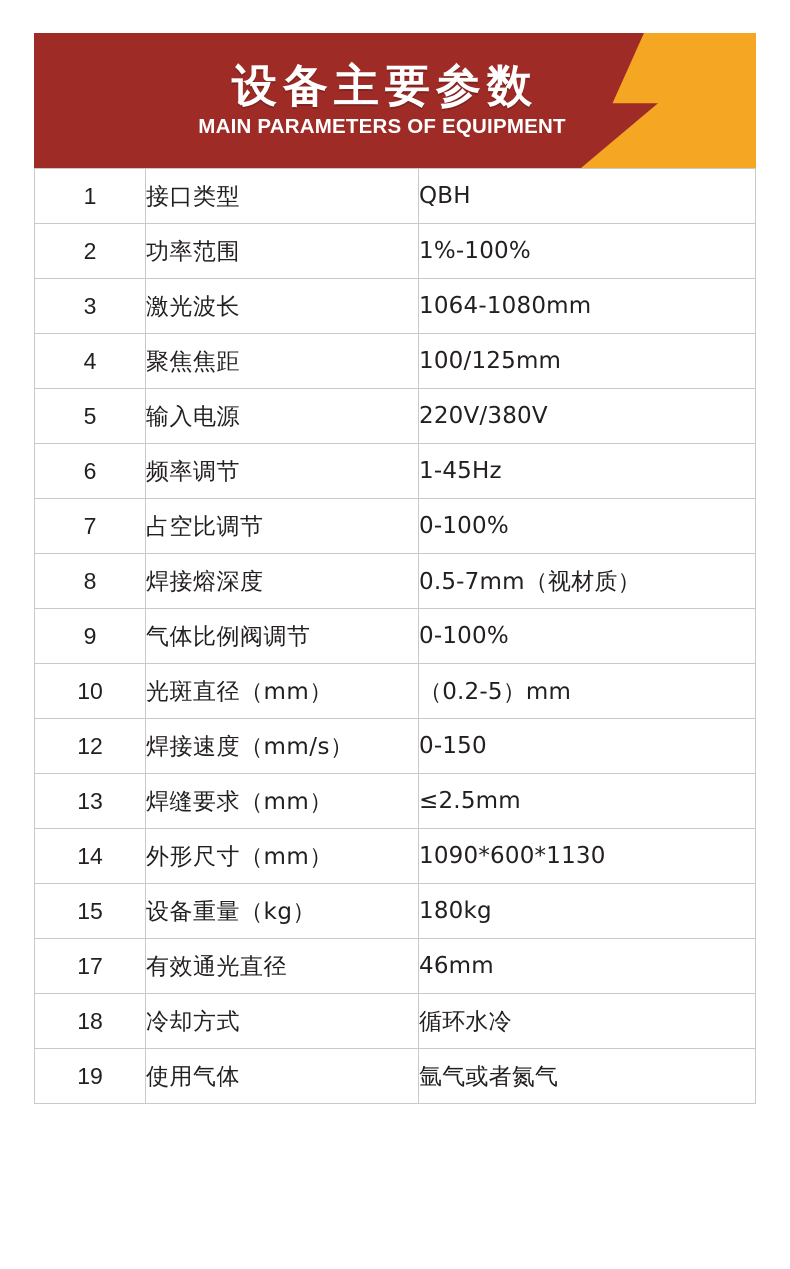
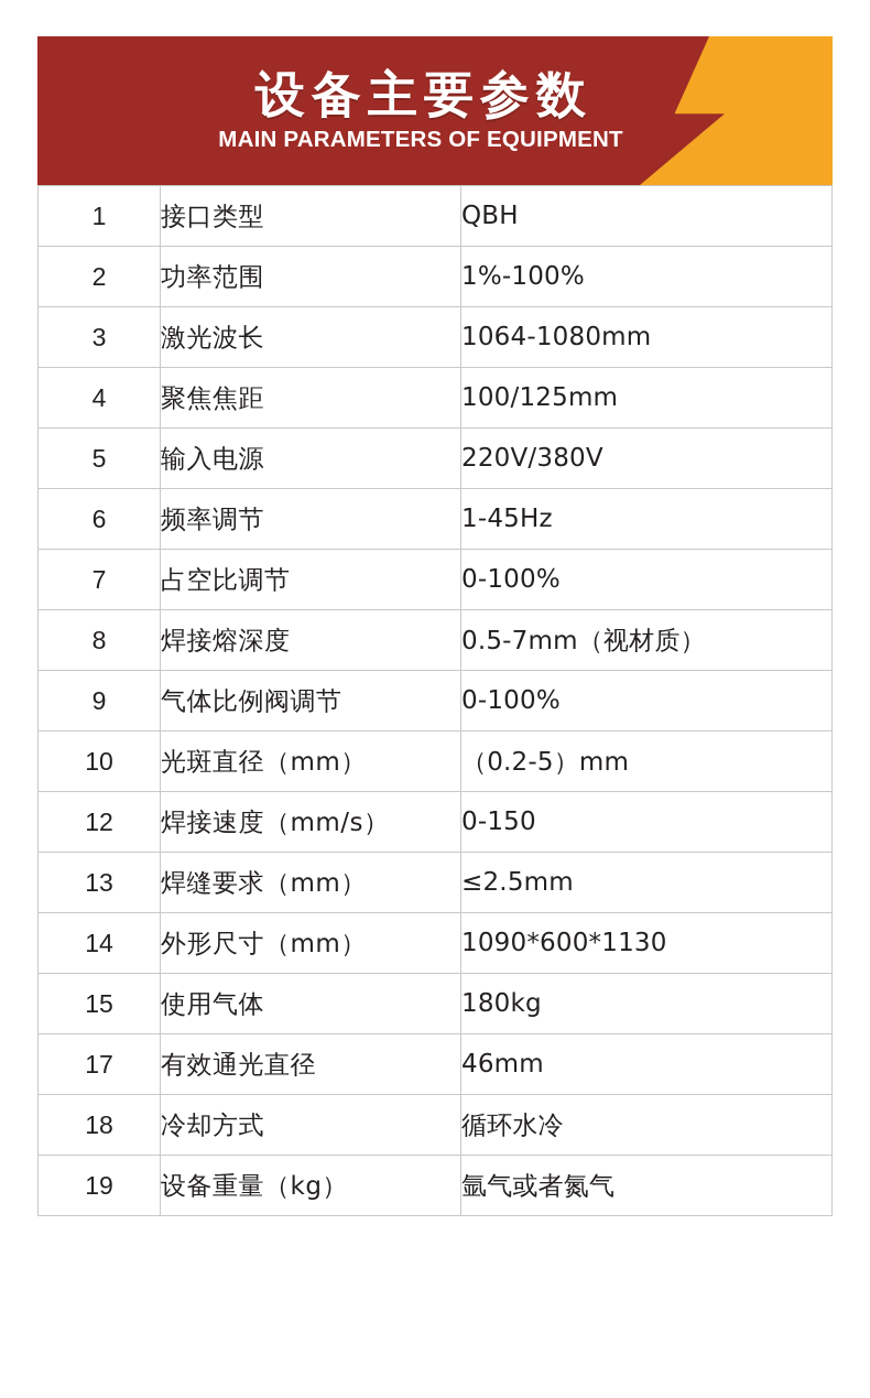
  设备主要参数
  MAIN PARAMETERS OF EQUIPMENT
  1	接口类型	QBH
  2	功率范围	1%-100%
  3	激光波长	1064-1080mm
  4	聚焦焦距	100/125mm
  5	输入电源	220V/380V
  6	频率调节	1-45Hz
  7	占空比调节	0-100%
  8	焊接熔深度	0.5-7mm（视材质）
  9	气体比例阀调节	0-100%
  10	光斑直径（mm）	（0.2-5）mm
  12	焊接速度（mm/s）	0-150
  13	焊缝要求（mm）	≤2.5mm
  14	外形尺寸（mm）	1090*600*1130
- 15	设备重量（kg）	180kg
+ 15	使用气体	180kg
  17	有效通光直径	46mm
  18	冷却方式	循环水冷
- 19	使用气体	氩气或者氮气
+ 19	设备重量（kg）	氩气或者氮气
